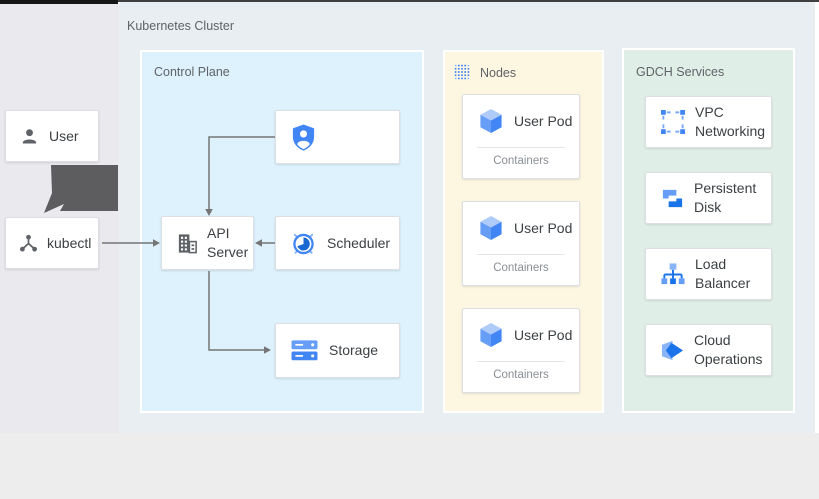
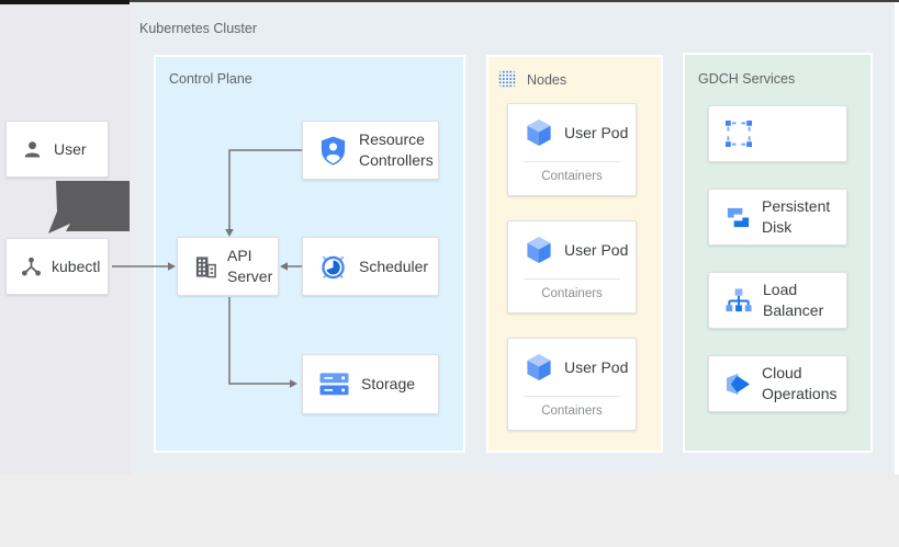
  Kubernetes Cluster
  Control Plane
  Nodes
  GDCH Services
  User
  kubectl
+ Resource
+ Controllers
  API
  Server
  Scheduler
  Storage
  User Pod
  Containers
  User Pod
  Containers
  User Pod
  Containers
- VPC
- Networking
  Persistent
  Disk
  Load
  Balancer
  Cloud
  Operations
